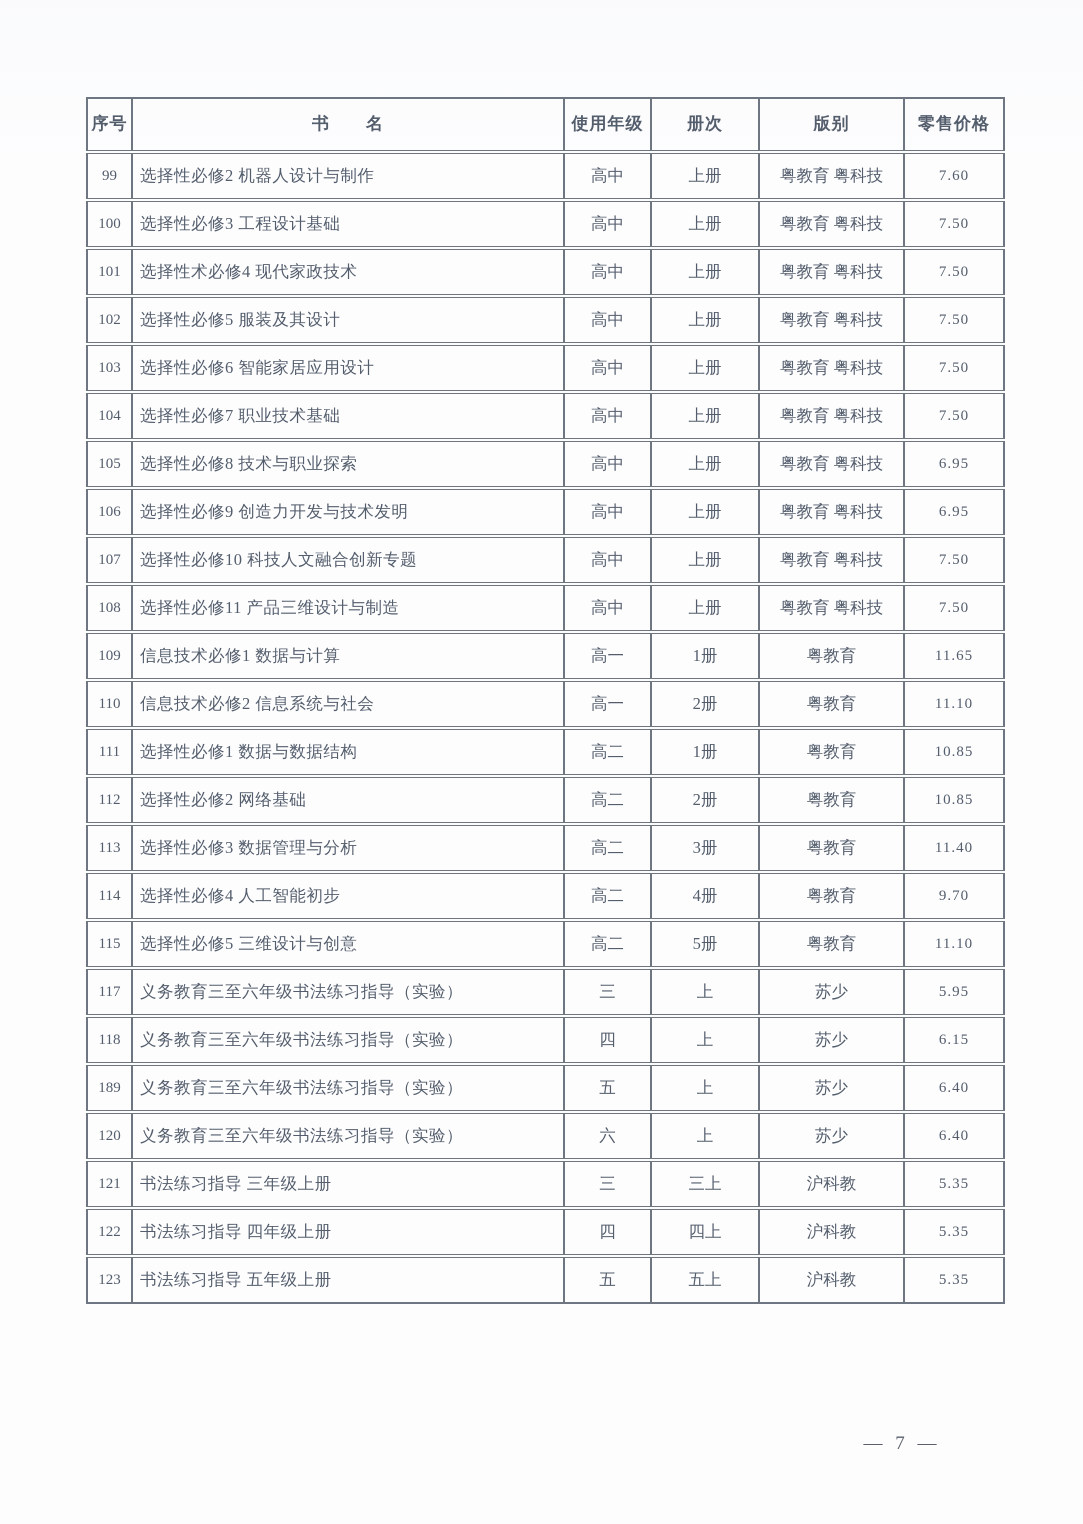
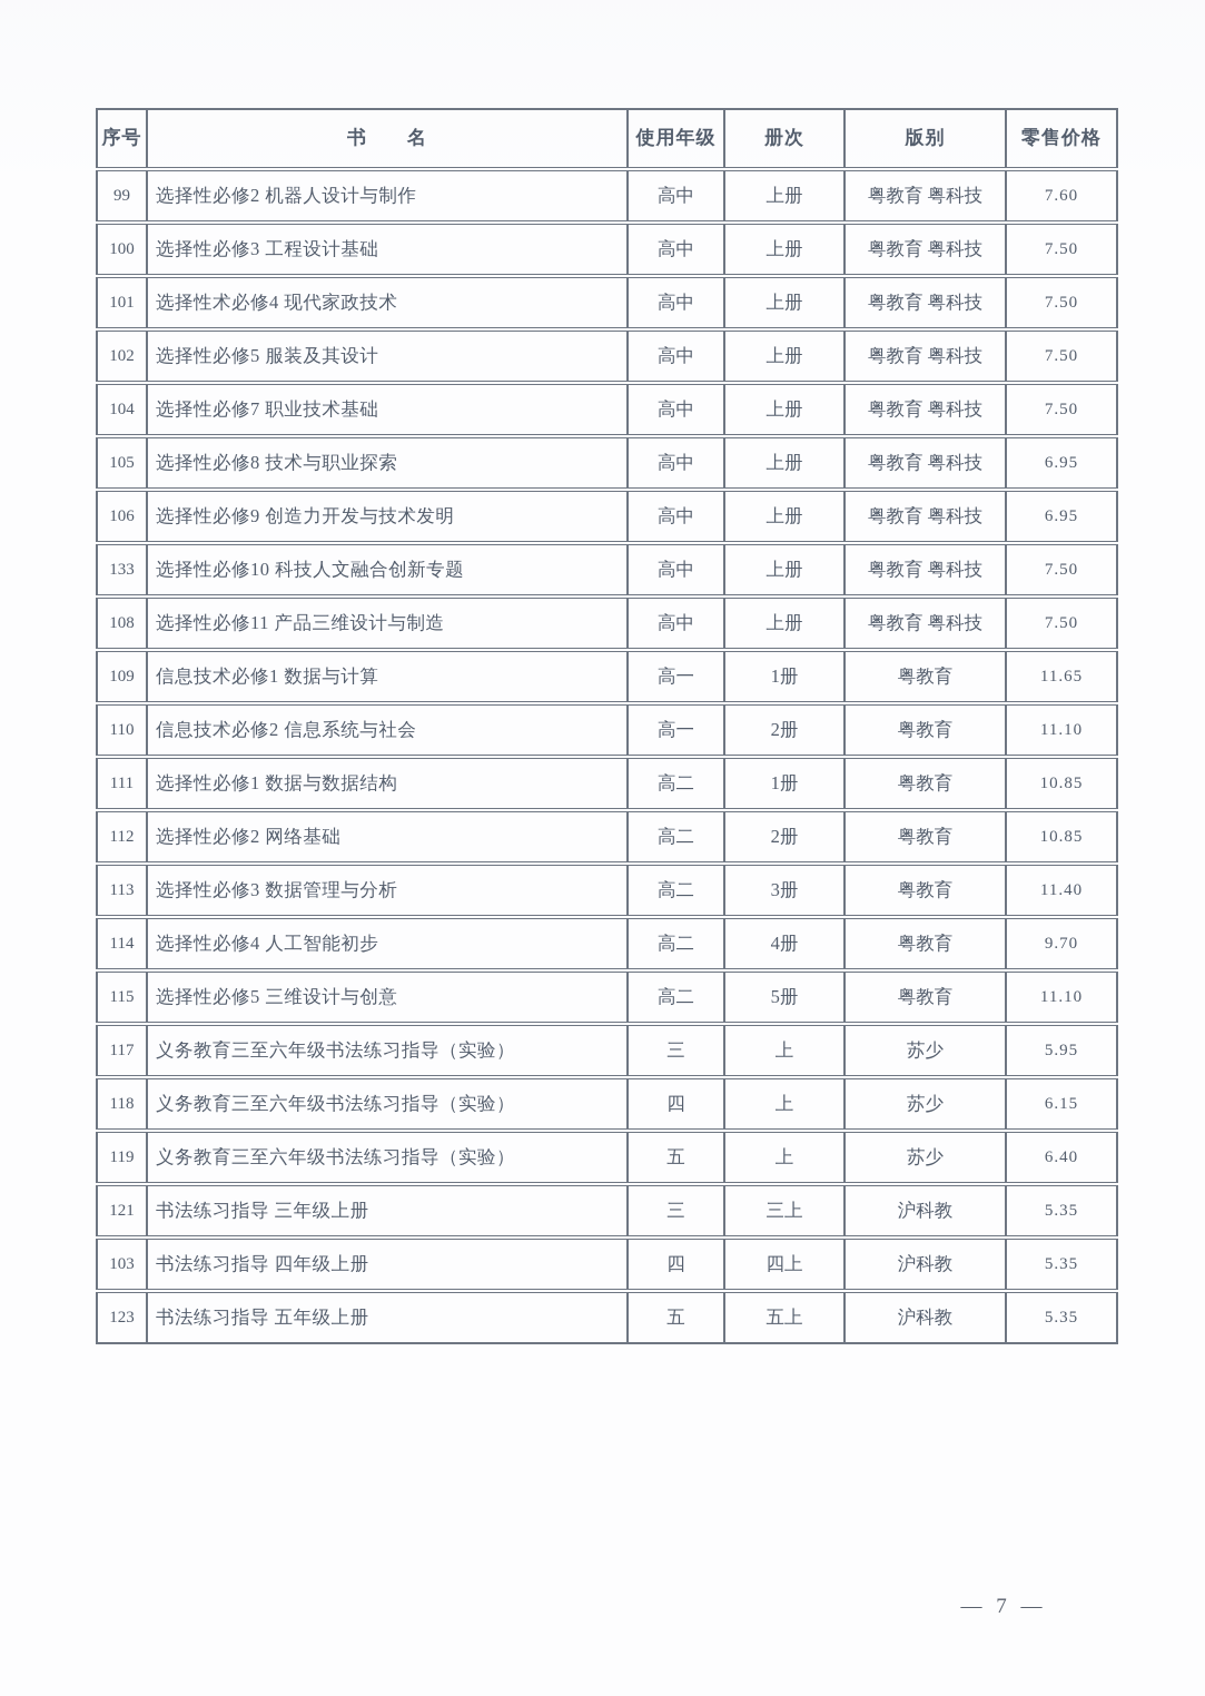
  序号	书 名	使用年级	册次	版别	零售价格
  99	选择性必修2 机器人设计与制作	高中	上册	粤教育 粤科技	7.60
  100	选择性必修3 工程设计基础	高中	上册	粤教育 粤科技	7.50
  101	选择性术必修4 现代家政技术	高中	上册	粤教育 粤科技	7.50
  102	选择性必修5 服装及其设计	高中	上册	粤教育 粤科技	7.50
- 103	选择性必修6 智能家居应用设计	高中	上册	粤教育 粤科技	7.50
  104	选择性必修7 职业技术基础	高中	上册	粤教育 粤科技	7.50
  105	选择性必修8 技术与职业探索	高中	上册	粤教育 粤科技	6.95
  106	选择性必修9 创造力开发与技术发明	高中	上册	粤教育 粤科技	6.95
- 107	选择性必修10 科技人文融合创新专题	高中	上册	粤教育 粤科技	7.50
+ 133	选择性必修10 科技人文融合创新专题	高中	上册	粤教育 粤科技	7.50
  108	选择性必修11 产品三维设计与制造	高中	上册	粤教育 粤科技	7.50
  109	信息技术必修1 数据与计算	高一	1册	粤教育	11.65
  110	信息技术必修2 信息系统与社会	高一	2册	粤教育	11.10
  111	选择性必修1 数据与数据结构	高二	1册	粤教育	10.85
  112	选择性必修2 网络基础	高二	2册	粤教育	10.85
  113	选择性必修3 数据管理与分析	高二	3册	粤教育	11.40
  114	选择性必修4 人工智能初步	高二	4册	粤教育	9.70
  115	选择性必修5 三维设计与创意	高二	5册	粤教育	11.10
  117	义务教育三至六年级书法练习指导（实验）	三	上	苏少	5.95
  118	义务教育三至六年级书法练习指导（实验）	四	上	苏少	6.15
- 189	义务教育三至六年级书法练习指导（实验）	五	上	苏少	6.40
+ 119	义务教育三至六年级书法练习指导（实验）	五	上	苏少	6.40
- 120	义务教育三至六年级书法练习指导（实验）	六	上	苏少	6.40
  121	书法练习指导 三年级上册	三	三上	沪科教	5.35
- 122	书法练习指导 四年级上册	四	四上	沪科教	5.35
+ 103	书法练习指导 四年级上册	四	四上	沪科教	5.35
  123	书法练习指导 五年级上册	五	五上	沪科教	5.35
  — 7 —
